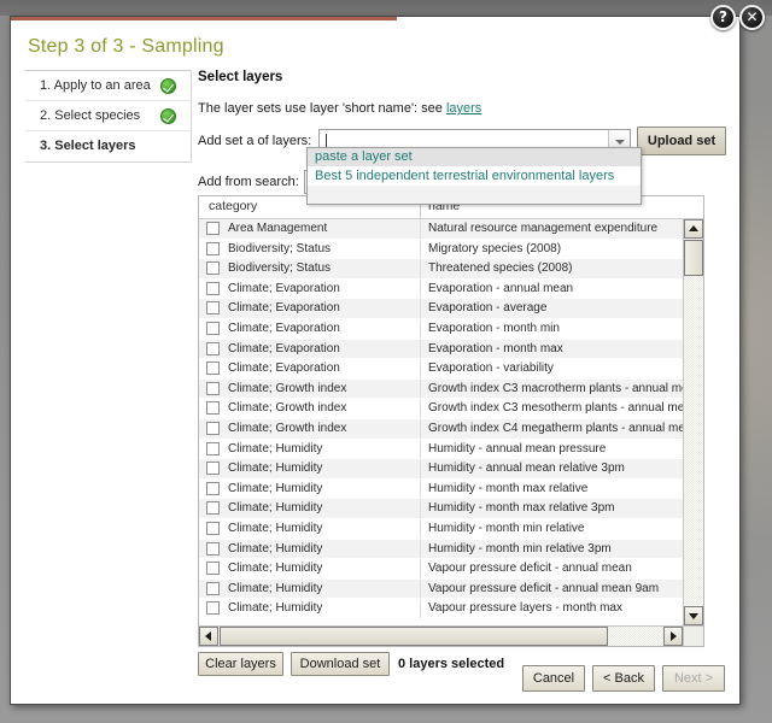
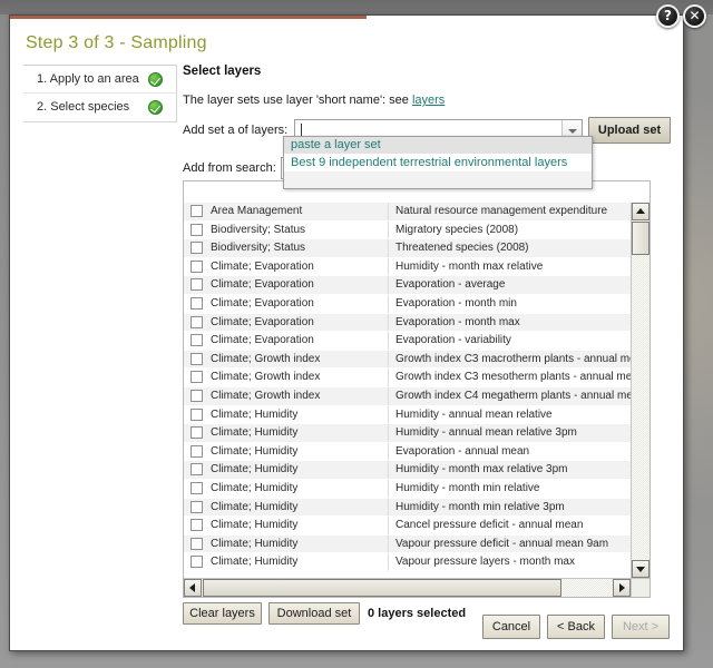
  ?
  ✕
  Step 3 of 3 - Sampling
  1. Apply to an area
  2. Select species
- 3. Select layers
  Select layers
  The layer sets use layer 'short name': see layers
  Add set a of layers:
  Upload set
  Add from search:
  paste a layer set
- Best 5 independent terrestrial environmental layers
+ Best 9 independent terrestrial environmental layers
- category
- name
  Area Management
  Natural resource management expenditure
  Biodiversity; Status
  Migratory species (2008)
  Biodiversity; Status
  Threatened species (2008)
  Climate; Evaporation
- Evaporation - annual mean
+ Humidity - month max relative
  Climate; Evaporation
  Evaporation - average
  Climate; Evaporation
  Evaporation - month min
  Climate; Evaporation
  Evaporation - month max
  Climate; Evaporation
  Evaporation - variability
  Climate; Growth index
  Growth index C3 macrotherm plants - annual m
  Climate; Growth index
  Growth index C3 mesotherm plants - annual me
  Climate; Growth index
  Growth index C4 megatherm plants - annual m
  Climate; Humidity
- Humidity - annual mean pressure
+ Humidity - annual mean relative
  Climate; Humidity
  Humidity - annual mean relative 3pm
  Climate; Humidity
- Humidity - month max relative
+ Evaporation - annual mean
  Climate; Humidity
  Humidity - month max relative 3pm
  Climate; Humidity
  Humidity - month min relative
  Climate; Humidity
  Humidity - month min relative 3pm
  Climate; Humidity
- Vapour pressure deficit - annual mean
+ Cancel pressure deficit - annual mean
  Climate; Humidity
  Vapour pressure deficit - annual mean 9am
  Climate; Humidity
  Vapour pressure layers - month max
  Clear layers
  Download set
  0 layers selected
  Cancel
  < Back
  Next >
